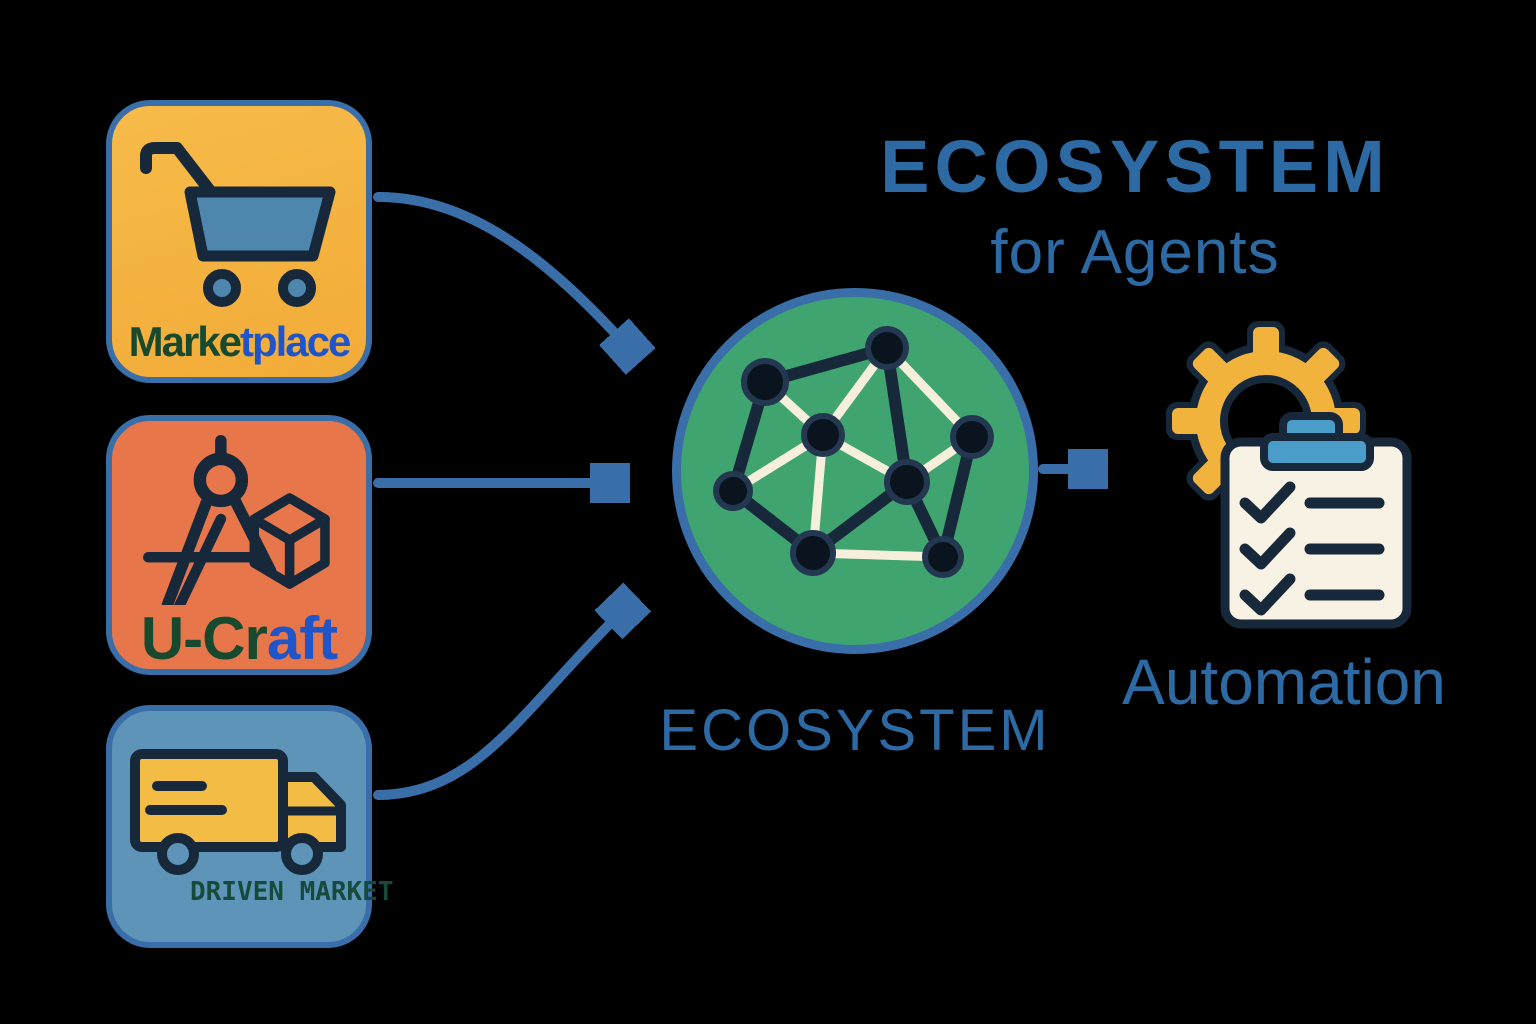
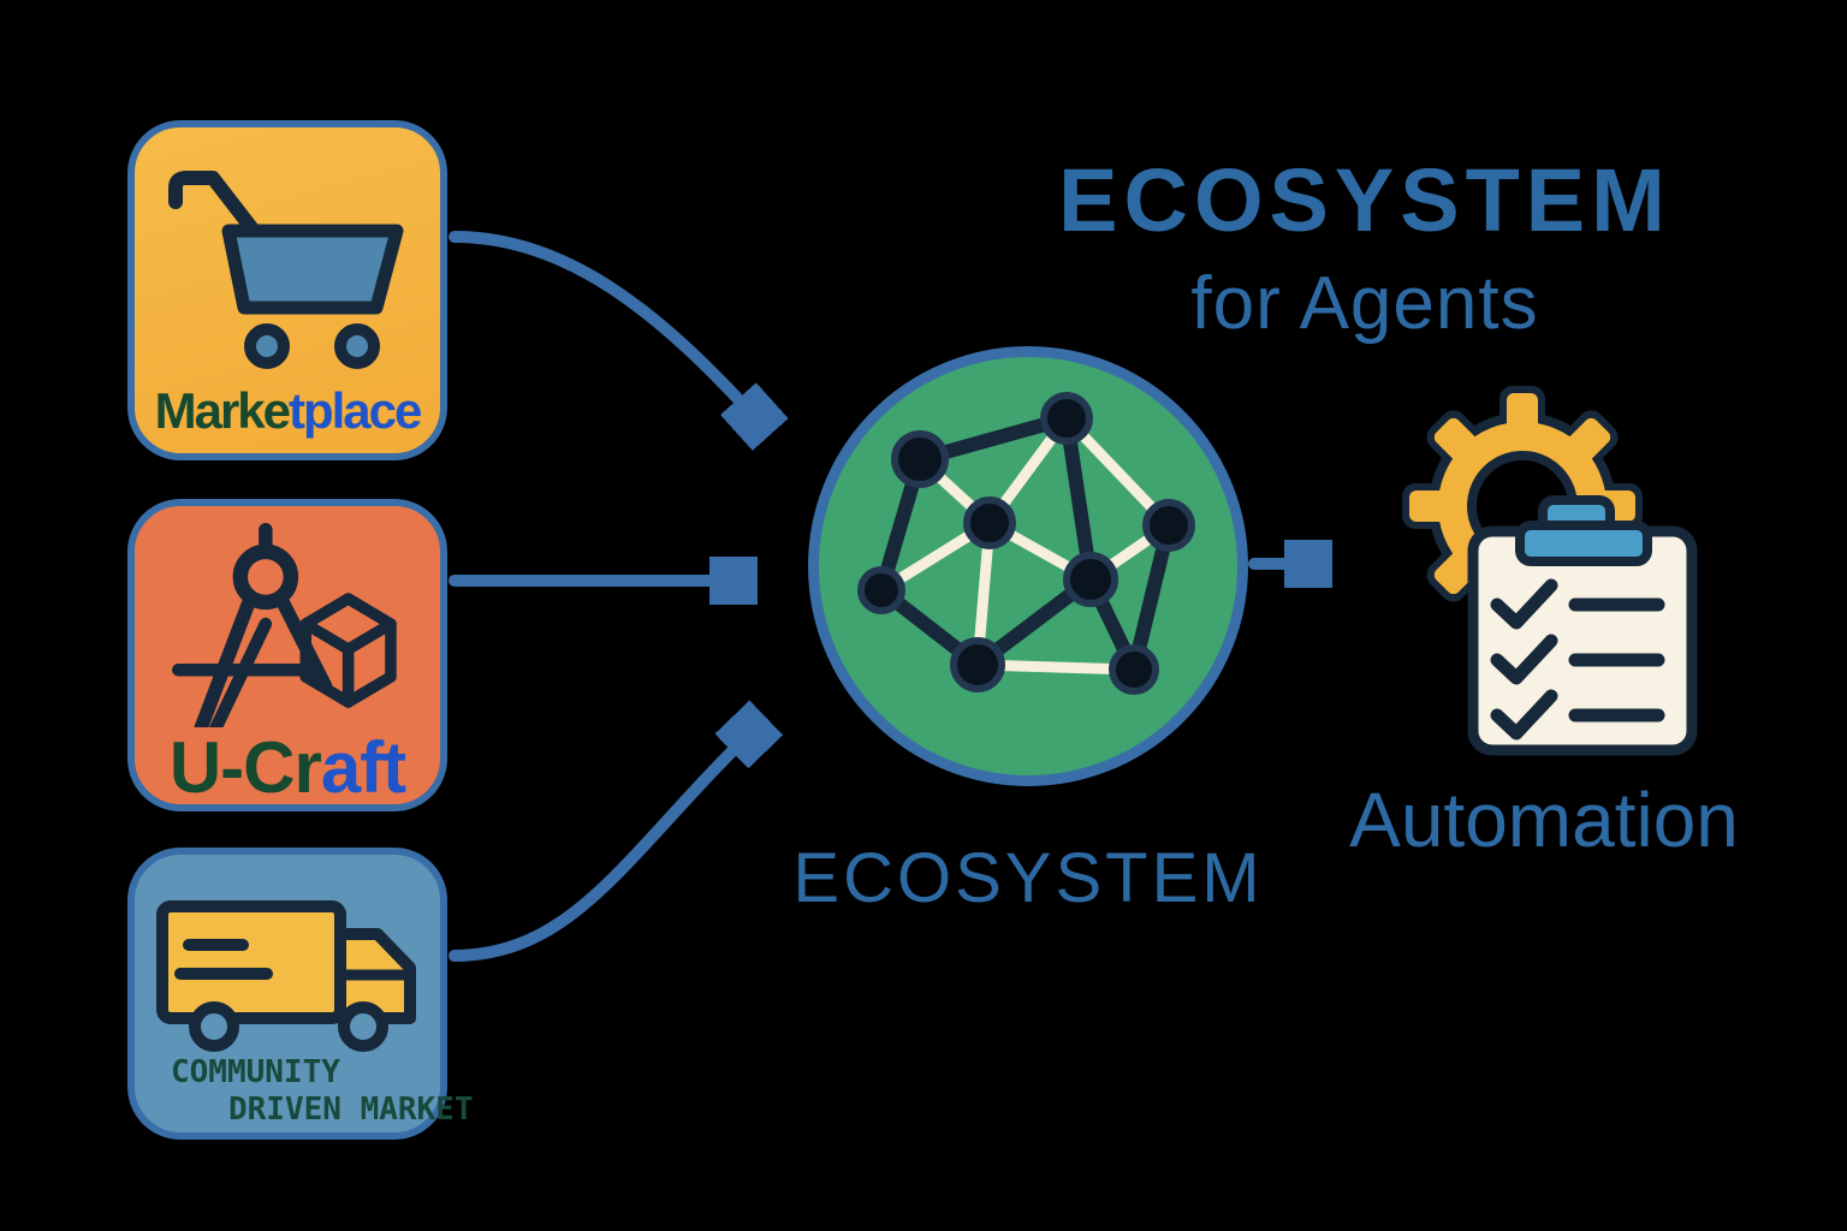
  Marketplace
  U-Craft
+ COMMUNITY
  DRIVEN MARKET
  ECOSYSTEM
  ECOSYSTEM
  for Agents
  Automation
